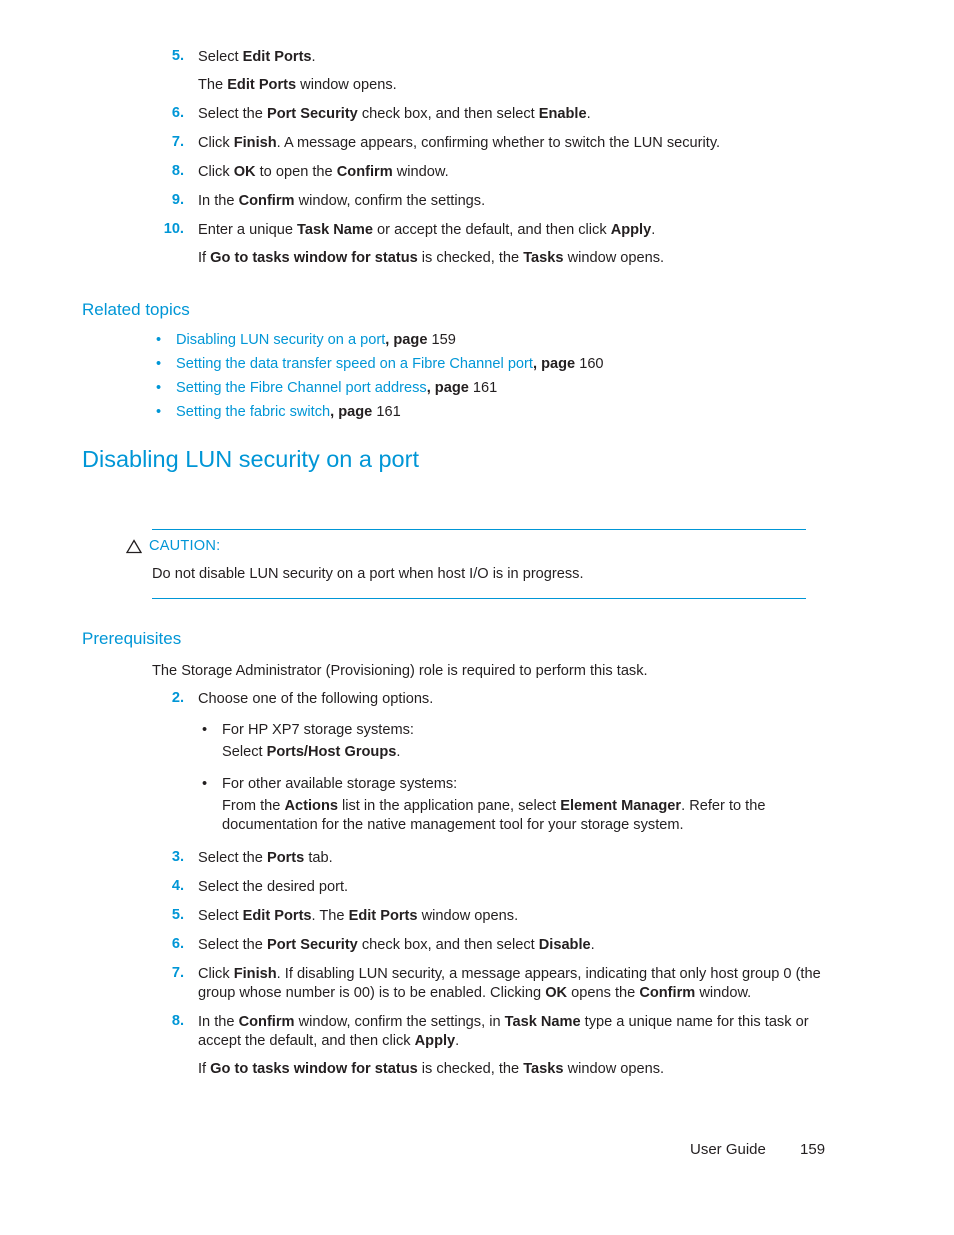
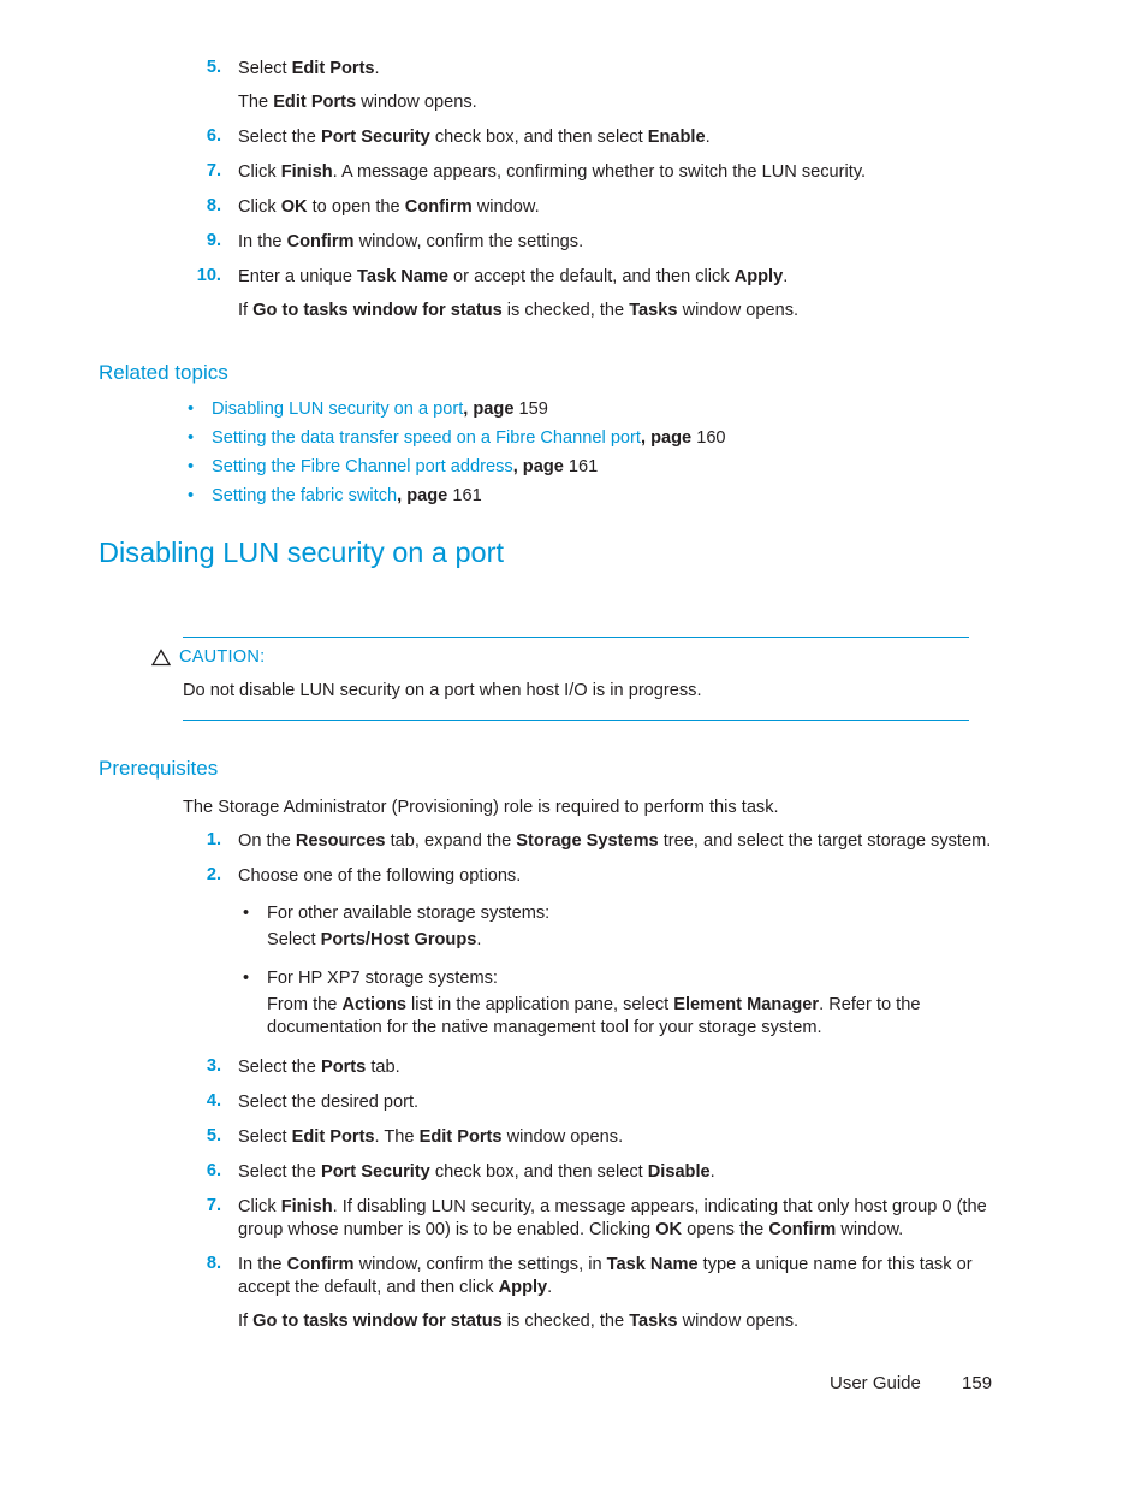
  5.
  Select Edit Ports.
  The Edit Ports window opens.
  6.
  Select the Port Security check box, and then select Enable.
  7.
  Click Finish. A message appears, confirming whether to switch the LUN security.
  8.
  Click OK to open the Confirm window.
  9.
  In the Confirm window, confirm the settings.
  10.
  Enter a unique Task Name or accept the default, and then click Apply.
  If Go to tasks window for status is checked, the Tasks window opens.
  Related topics
  •
  Disabling LUN security on a port, page 159
  •
  Setting the data transfer speed on a Fibre Channel port, page 160
  •
  Setting the Fibre Channel port address, page 161
  •
  Setting the fabric switch, page 161
  Disabling LUN security on a port
  CAUTION:
  Do not disable LUN security on a port when host I/O is in progress.
  Prerequisites
  The Storage Administrator (Provisioning) role is required to perform this task.
+ 1.
+ On the Resources tab, expand the Storage Systems tree, and select the target storage system.
  2.
  Choose one of the following options.
  •
- For HP XP7 storage systems:
+ For other available storage systems:
  Select Ports/Host Groups.
  •
- For other available storage systems:
+ For HP XP7 storage systems:
  From the Actions list in the application pane, select Element Manager. Refer to the documentation for the native management tool for your storage system.
  3.
  Select the Ports tab.
  4.
  Select the desired port.
  5.
  Select Edit Ports. The Edit Ports window opens.
  6.
  Select the Port Security check box, and then select Disable.
  7.
  Click Finish. If disabling LUN security, a message appears, indicating that only host group 0 (the group whose number is 00) is to be enabled. Clicking OK opens the Confirm window.
  8.
  In the Confirm window, confirm the settings, in Task Name type a unique name for this task or accept the default, and then click Apply.
  If Go to tasks window for status is checked, the Tasks window opens.
  User Guide 159
